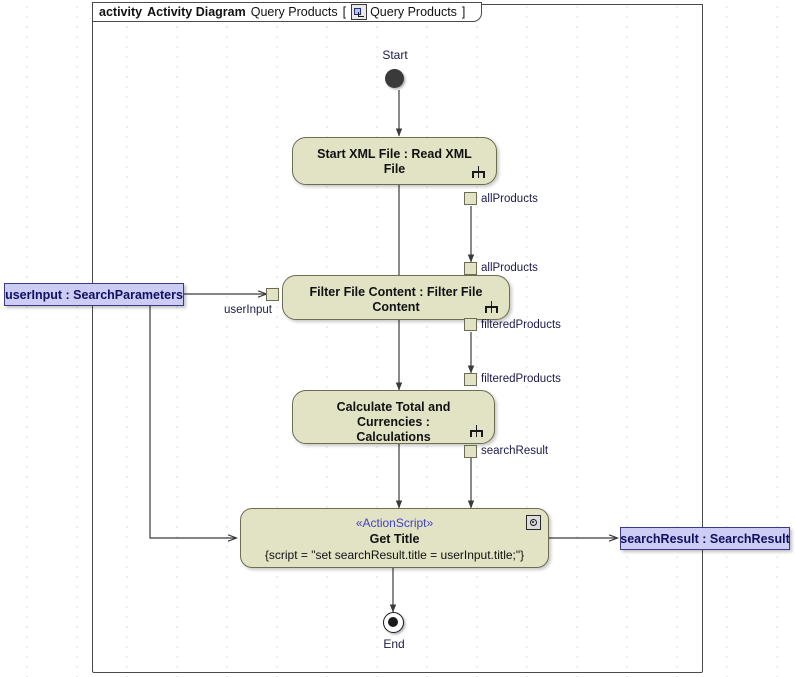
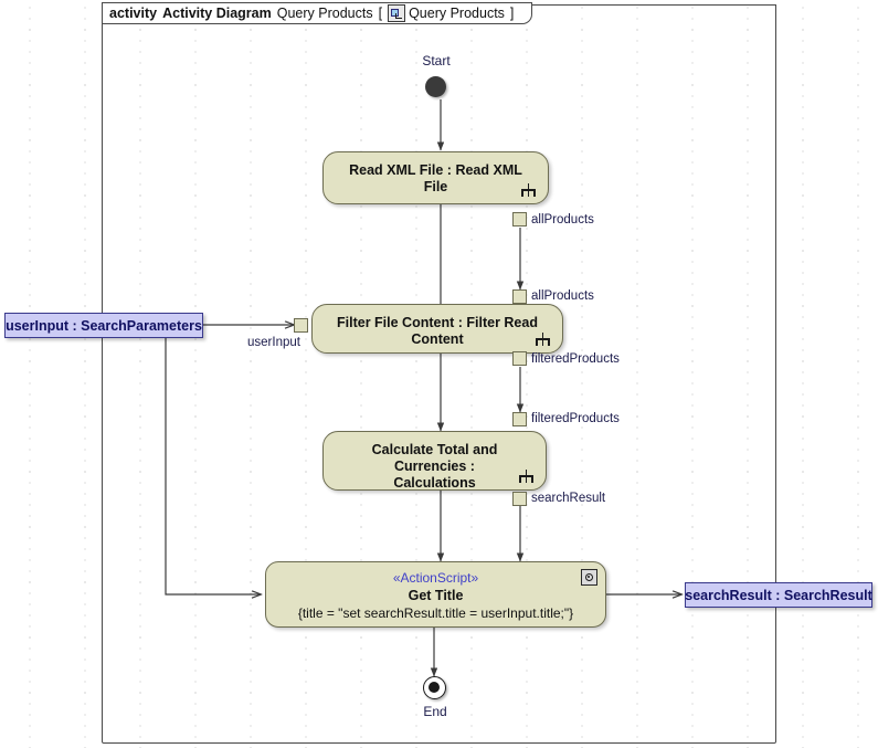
  activity
  Activity Diagram
  Query Products
  [
  Query Products
  ]
  Start
- Start XML File : Read XML File
+ Read XML File : Read XML File
  allProducts
  allProducts
- Filter File Content : Filter File Content
+ Filter File Content : Filter Read Content
  userInput
  filteredProducts
  userInput : SearchParameters
  filteredProducts
  Calculate Total and Currencies :
  Calculations
  searchResult
  «ActionScript»
  Get Title
- {script = "set searchResult.title = userInput.title;"}
+ {title = "set searchResult.title = userInput.title;"}
  searchResult : SearchResult
  End
